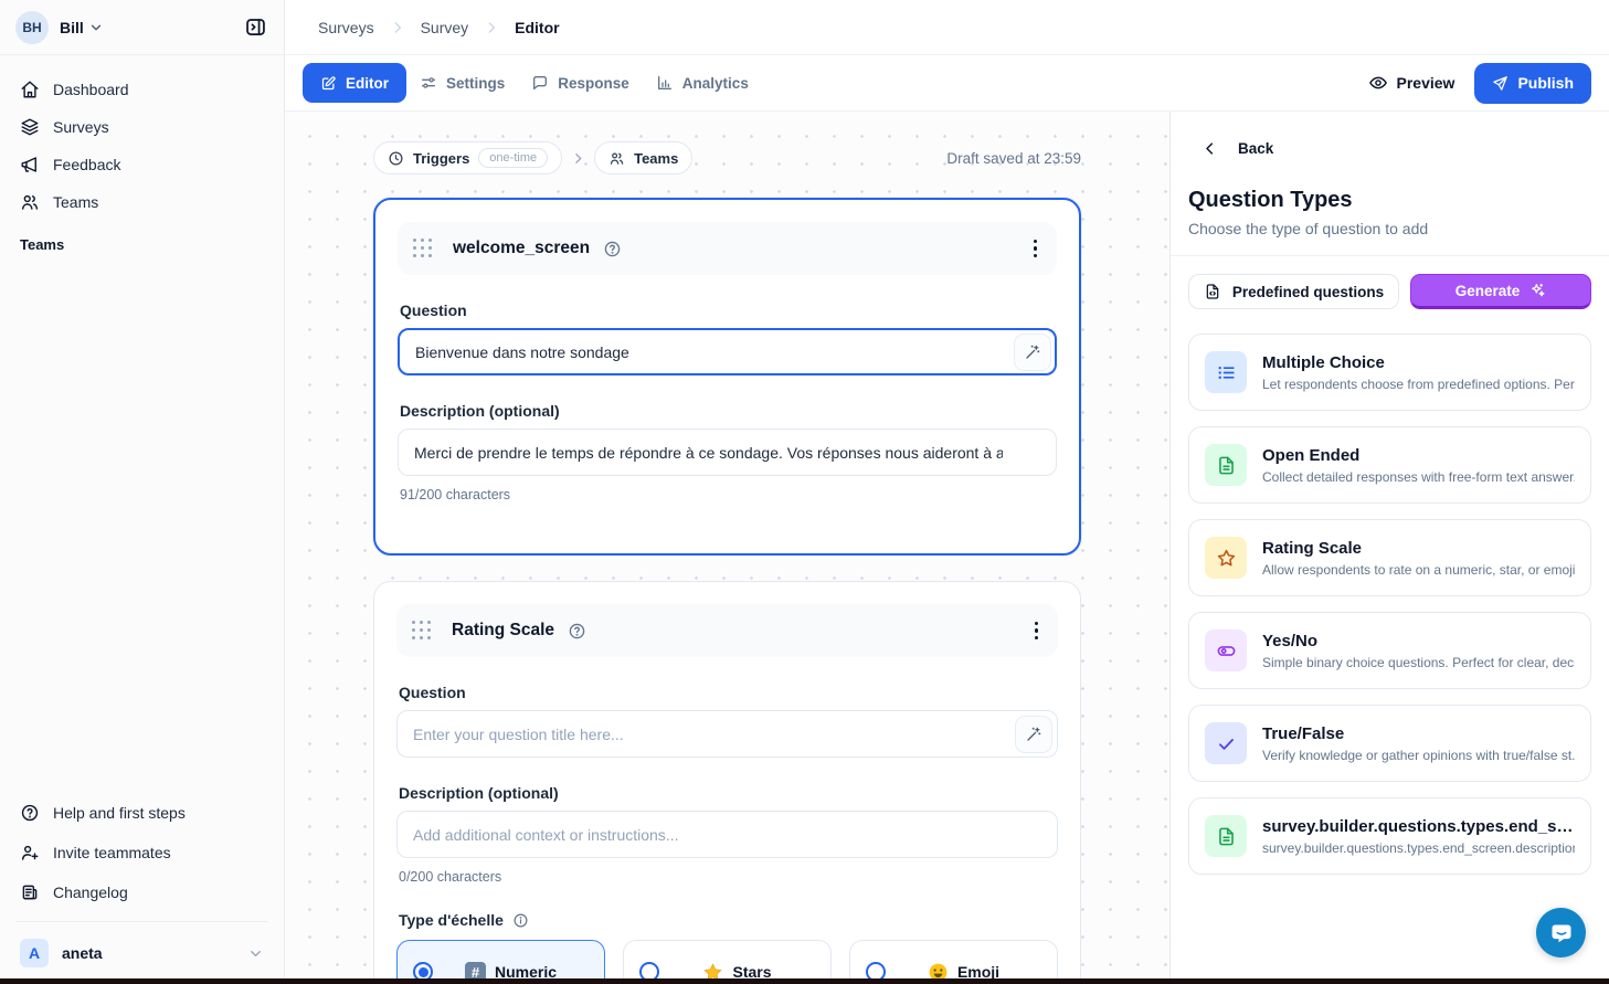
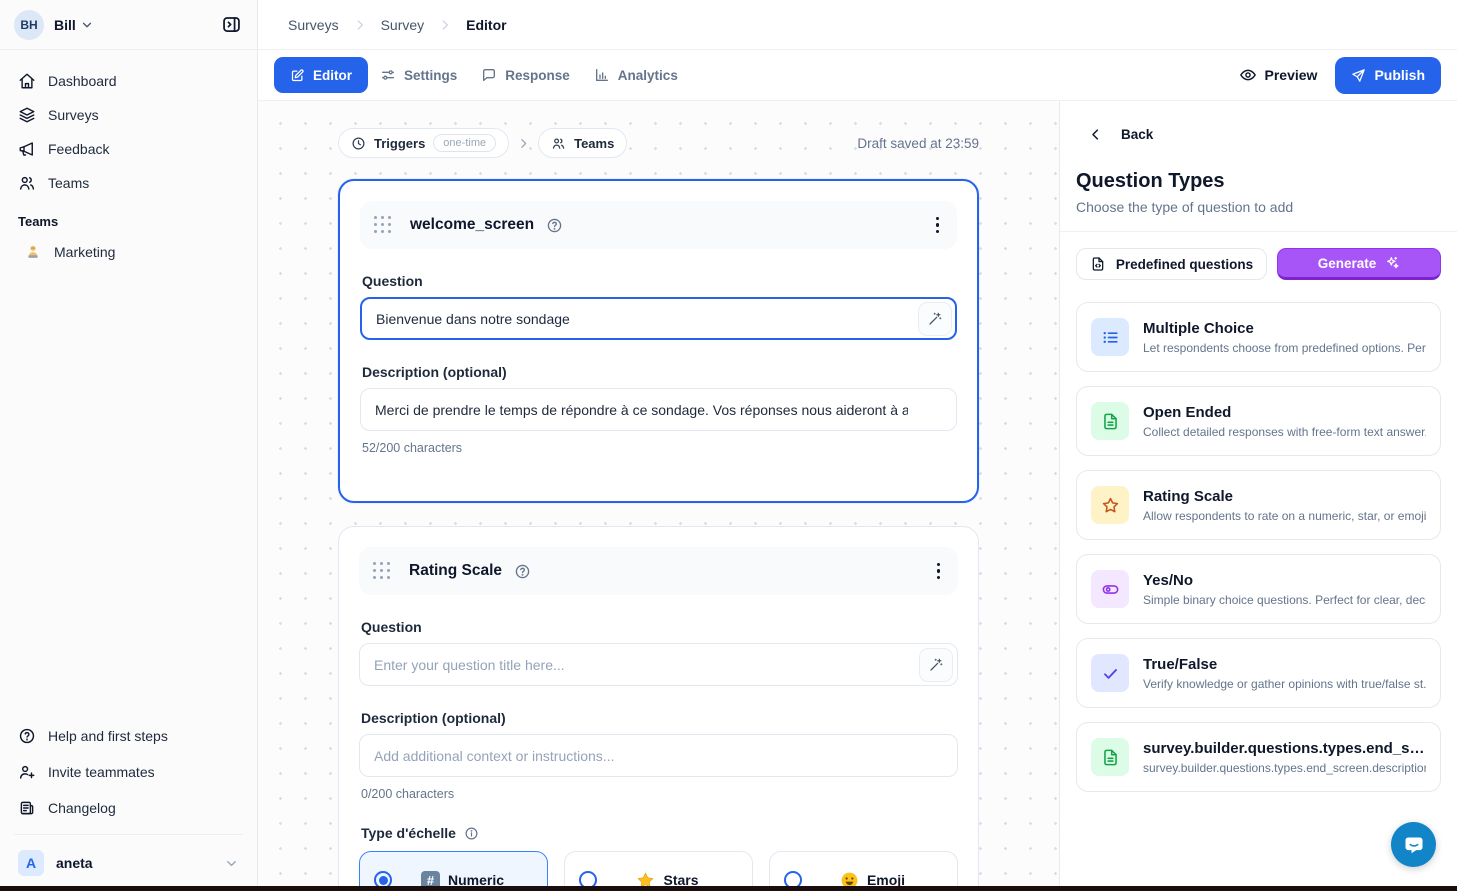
  BH
  Bill
  Dashboard
  Surveys
  Feedback
  Teams
  Teams
+ Marketing
  Help and first steps
  Invite teammates
  Changelog
  A
  aneta
  Surveys
  Survey
  Editor
  Editor
  Settings
  Response
  Analytics
  Preview
  Publish
  Triggers
  one-time
  Teams
  Draft saved at 23:59
  welcome_screen
  Question
  Bienvenue dans notre sondage
  Description (optional)
  Merci de prendre le temps de répondre à ce sondage. Vos réponses nous aideront à a
- 91/200 characters
+ 52/200 characters
  Rating Scale
  Question
  Enter your question title here...
  Description (optional)
  Add additional context or instructions...
  0/200 characters
  Type d'échelle
  #
  Numeric
  Stars
  Emoji
  Back
  Question Types
  Choose the type of question to add
  Predefined questions
  Generate
  Multiple Choice
  Let respondents choose from predefined options. Per
  Open Ended
  Collect detailed responses with free-form text answer
  Rating Scale
  Allow respondents to rate on a numeric, star, or emoji
  Yes/No
  Simple binary choice questions. Perfect for clear, dec
  True/False
  Verify knowledge or gather opinions with true/false st.
  survey.builder.questions.types.end_scr.
  survey.builder.questions.types.end_screen.descriptio
